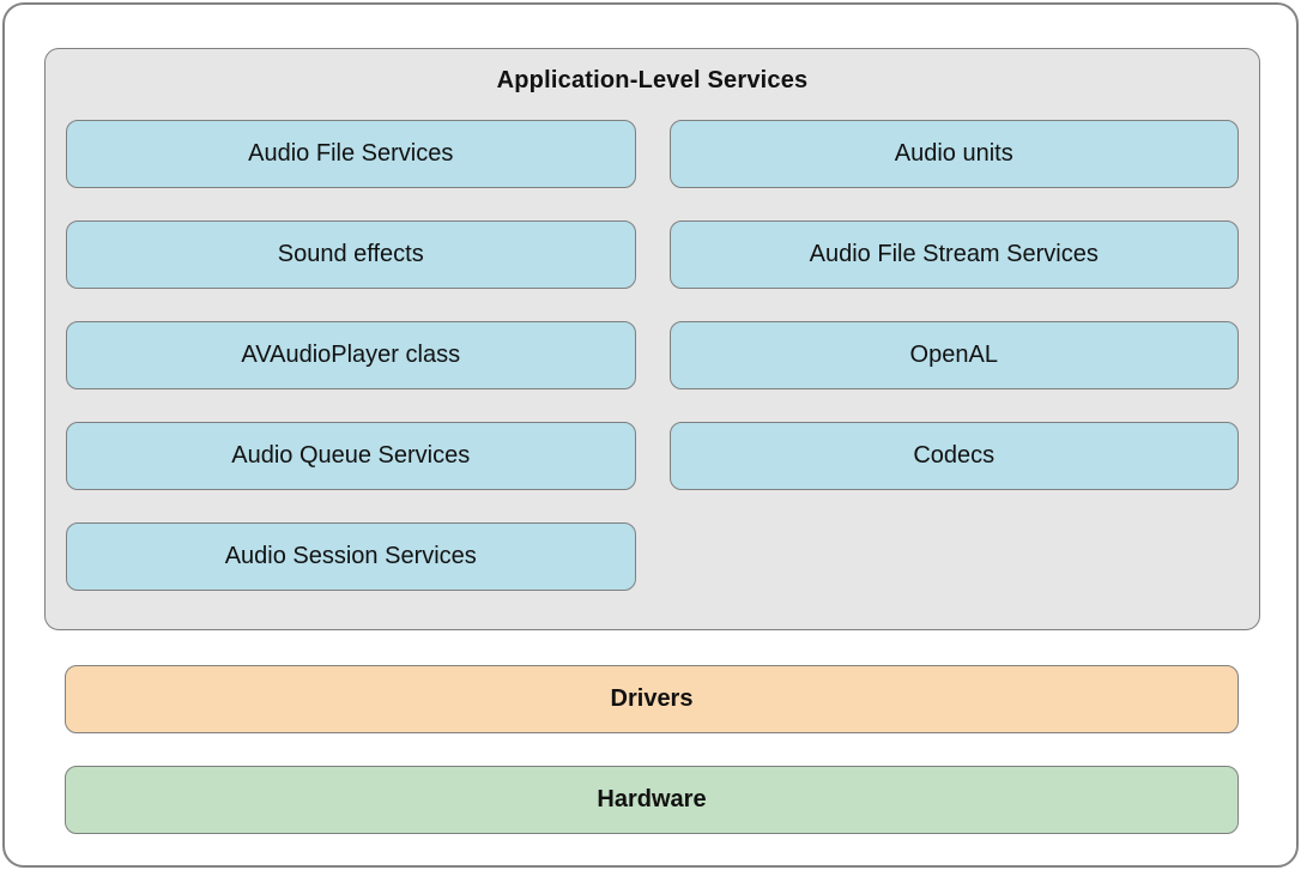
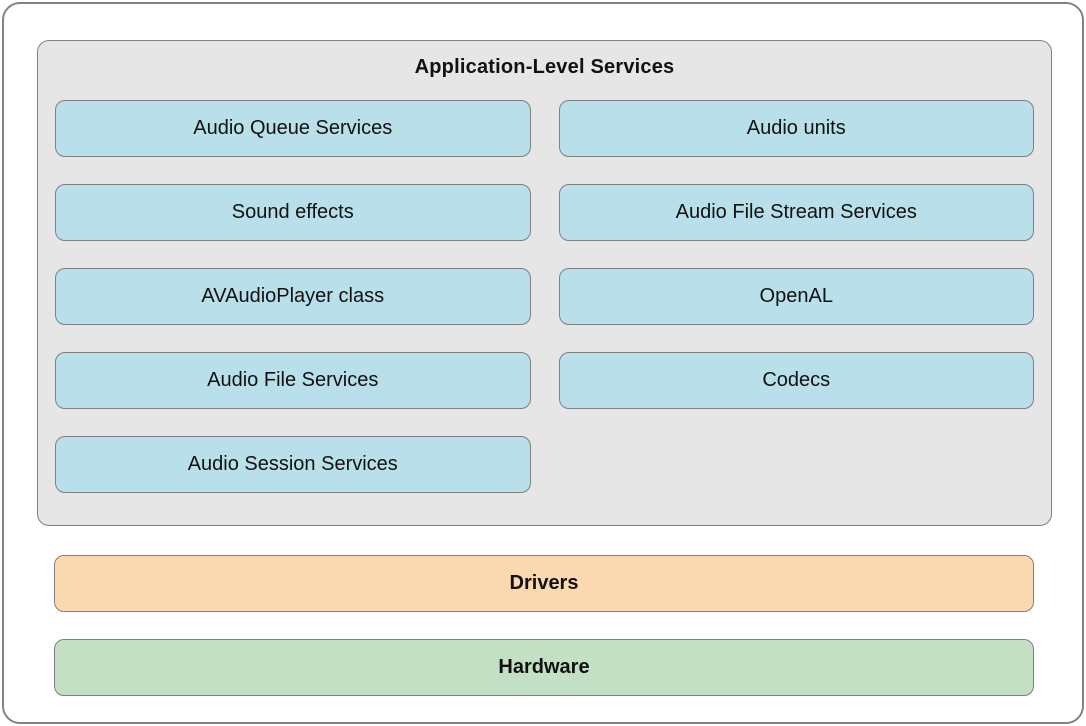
  Application-Level Services
- Audio File Services
+ Audio Queue Services
  Sound effects
  AVAudioPlayer class
- Audio Queue Services
+ Audio File Services
  Audio Session Services
  Audio units
  Audio File Stream Services
  OpenAL
  Codecs
  Drivers
  Hardware
